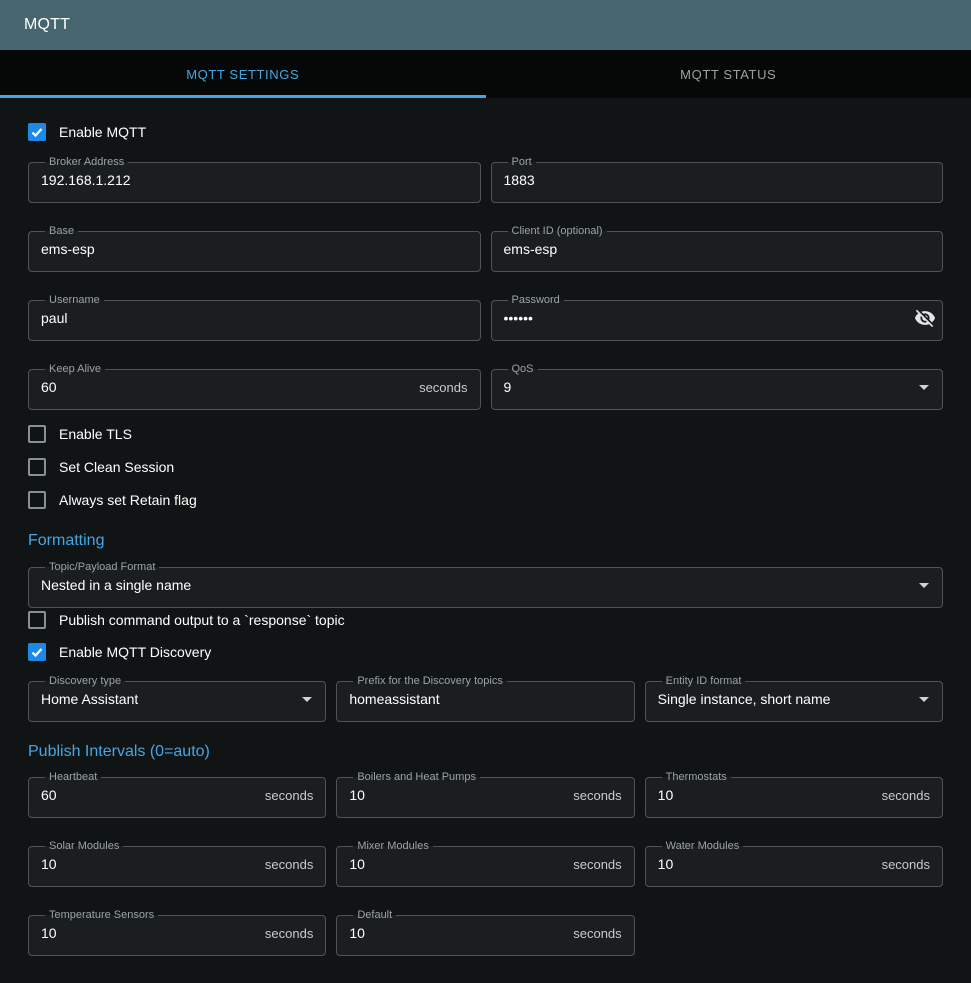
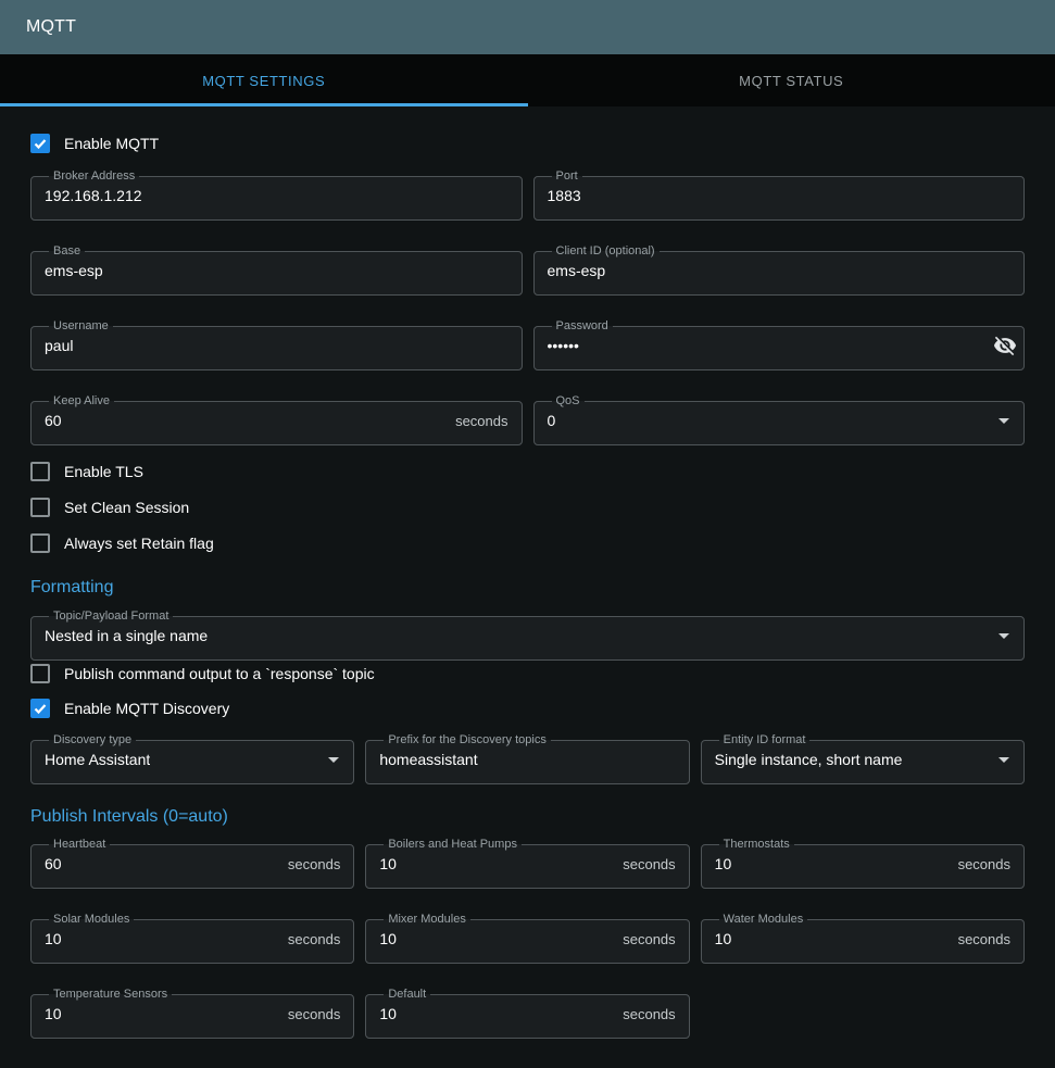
  MQTT
  MQTT SETTINGS
  MQTT STATUS
  Enable MQTT
  Broker Address
  192.168.1.212
  Port
  1883
  Base
  ems-esp
  Client ID (optional)
  ems-esp
  Username
  paul
  Password
  ••••••
  Keep Alive
  60
  seconds
  QoS
- 9
+ 0
  Enable TLS
  Set Clean Session
  Always set Retain flag
  Formatting
  Topic/Payload Format
  Nested in a single name
  Publish command output to a `response` topic
  Enable MQTT Discovery
  Discovery type
  Home Assistant
  Prefix for the Discovery topics
  homeassistant
  Entity ID format
  Single instance, short name
  Publish Intervals (0=auto)
  Heartbeat
  60
  seconds
  Boilers and Heat Pumps
  10
  seconds
  Thermostats
  10
  seconds
  Solar Modules
  10
  seconds
  Mixer Modules
  10
  seconds
  Water Modules
  10
  seconds
  Temperature Sensors
  10
  seconds
  Default
  10
  seconds
